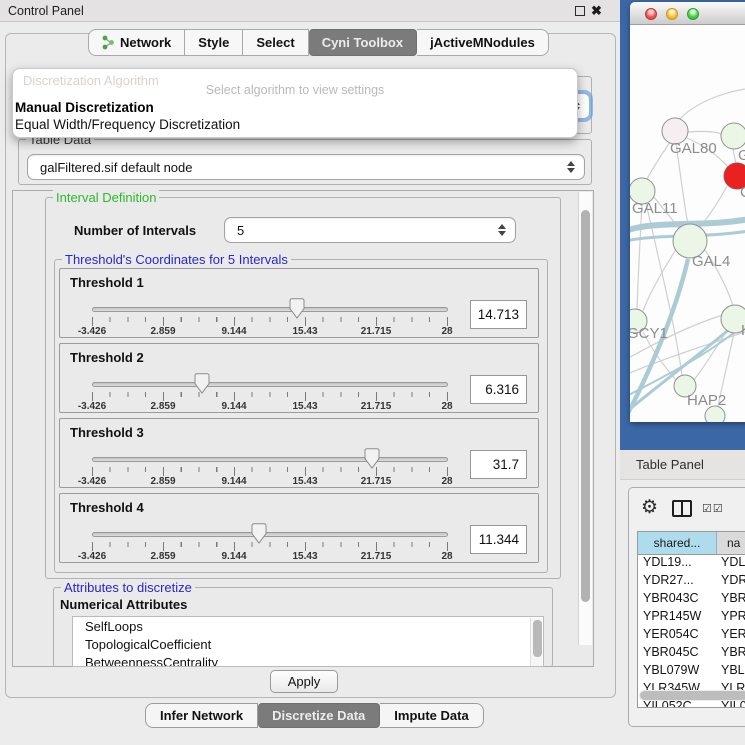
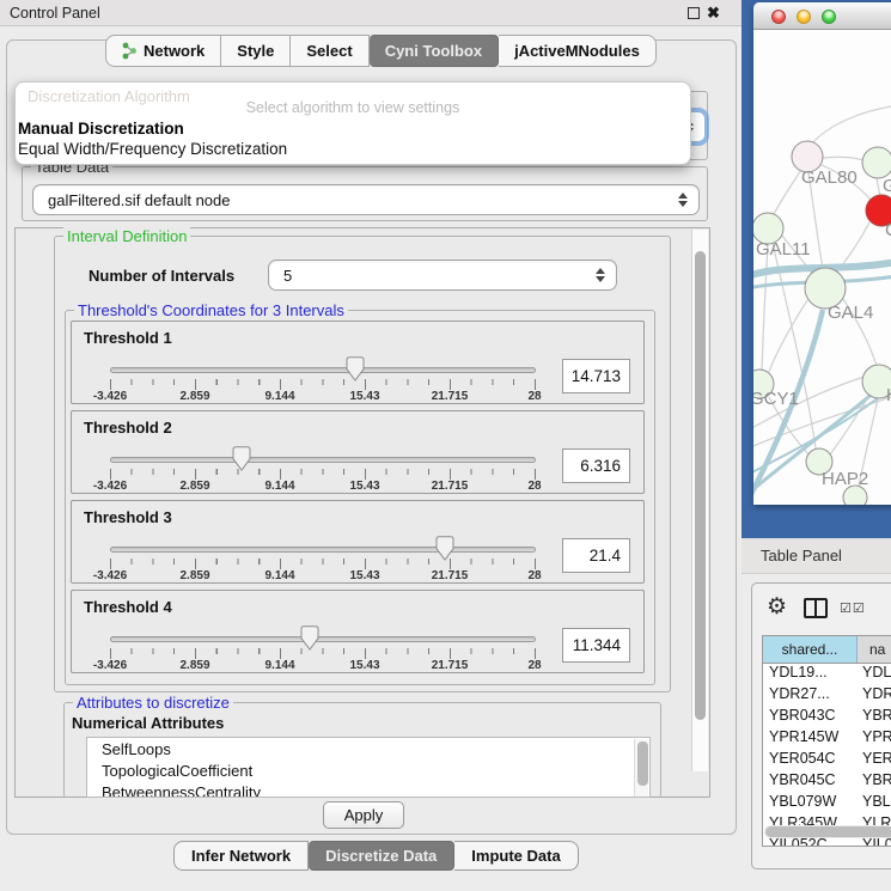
  Control Panel
  ✖
  Network
  Style
  Select
  Cyni Toolbox
  jActiveMNodules
  Discretization Algorithm
  Select algorithm to view settings
  Manual Discretization
  Equal Width/Frequency Discretization
  Table Data
  galFiltered.sif default node
  Interval Definition
  Number of Intervals
  5
- Threshold's Coordinates for 5 Intervals
+ Threshold's Coordinates for 3 Intervals
  Threshold 1
  -3.426
  2.859
  9.144
  15.43
  21.715
  28
  14.713
  Threshold 2
  -3.426
  2.859
  9.144
  15.43
  21.715
  28
  6.316
  Threshold 3
  -3.426
  2.859
  9.144
  15.43
  21.715
  28
- 31.7
+ 21.4
  Threshold 4
  -3.426
  2.859
  9.144
  15.43
  21.715
  28
  11.344
  Attributes to discretize
  Numerical Attributes
  SelfLoops
  TopologicalCoefficient
  BetweennessCentrality
  Apply
  Infer Network
  Discretize Data
  Impute Data
  GAL80
  GAL11
  GAL4
  GCY1
  HAP2
  Table Panel
  ⚙
  ☑☑
  shared...
  na
  YDL19...
  YDL
  YDR27...
  YDR
  YBR043C
  YBR
  YPR145W
  YPR
  YER054C
  YER
  YBR045C
  YBR
  YBL079W
  YBL
  YLR345W
  YLR
  YIL052C
  YIL0
